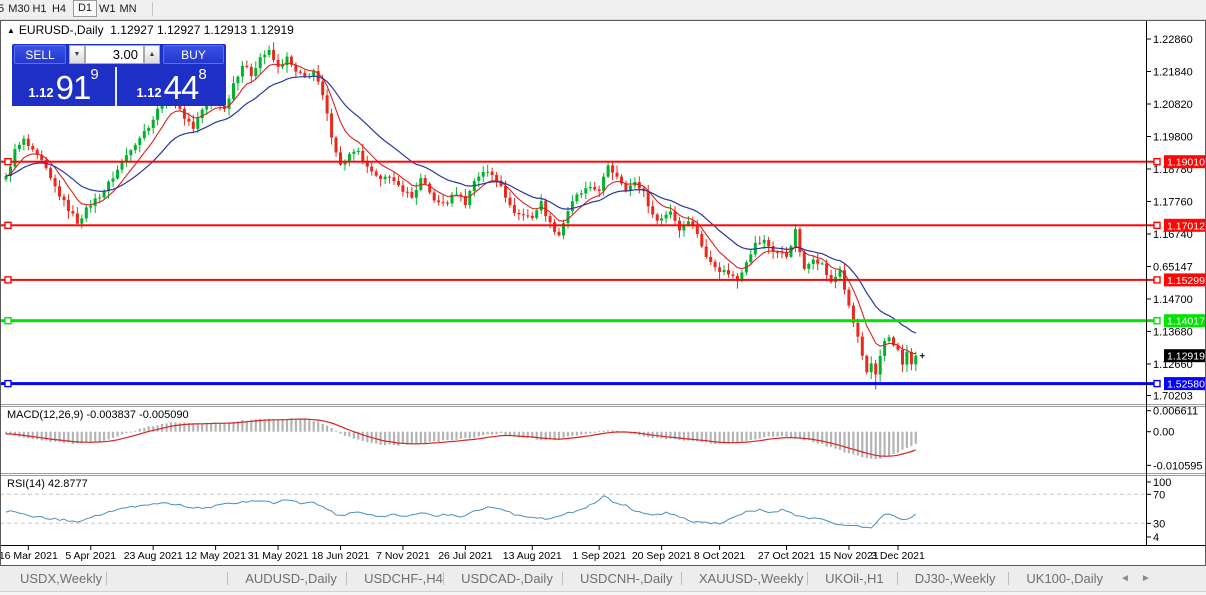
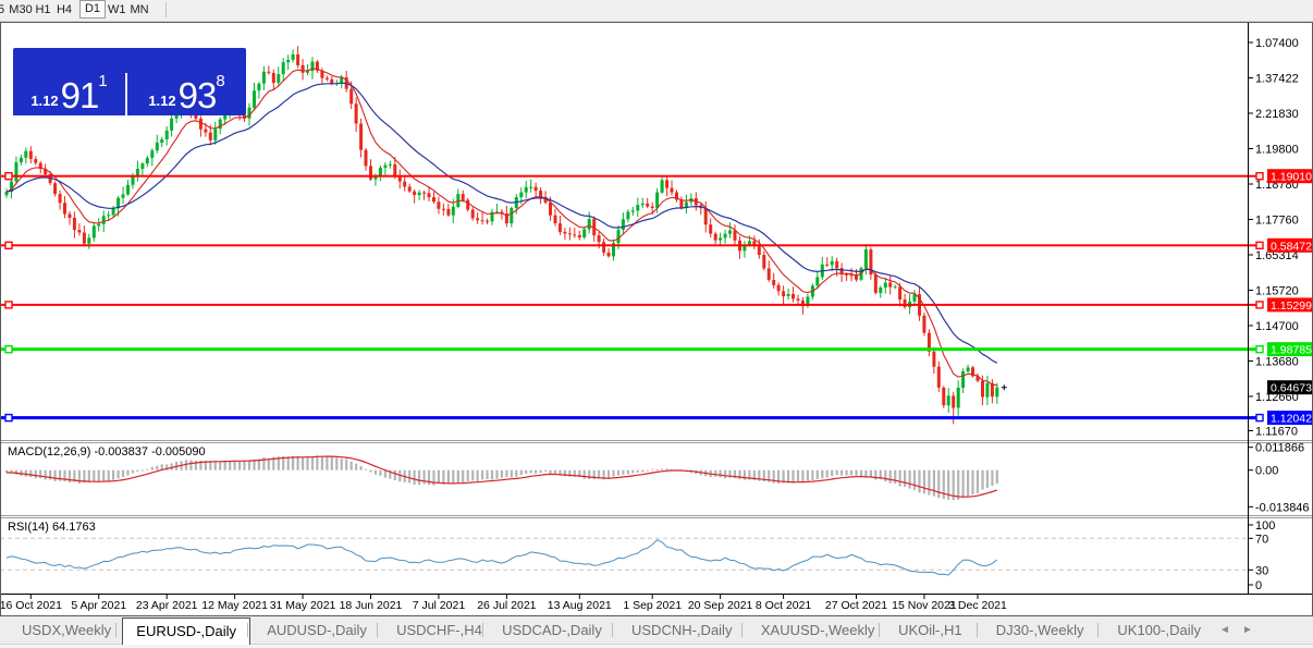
  5
  M30
  H1
  H4
  D1
  W1
  MN
- 1.22860
+ 1.07400
- 1.21840
+ 1.37422
- 1.20820
+ 2.21830
  1.19800
  1.18780
  1.17760
- 1.16740
+ 1.65314
- 0.65147
+ 1.15720
  1.14700
  1.13680
  1.12660
- 1.70203
+ 1.11670
  1.19010
- 1.17012
+ 0.58472
  1.15299
- 1.14017
+ 1.98785
- 1.52580
+ 1.12042
- 1.12919
+ 0.64673
- 0.006611
+ 0.011866
  0.00
- -0.010595
+ -0.013846
  100
  70
  30
- 4
+ 0
- 16 Mar 2021
+ 16 Oct 2021
  5 Apr 2021
- 23 Aug 2021
+ 23 Apr 2021
  12 May 2021
  31 May 2021
  18 Jun 2021
- 7 Nov 2021
+ 7 Jul 2021
  26 Jul 2021
  13 Aug 2021
  1 Sep 2021
  20 Sep 2021
  8 Oct 2021
  27 Oct 2021
  15 Nov 2021
  3 Dec 2021
- ▲ EURUSD-,Daily 1.12927 1.12927 1.12913 1.12919
- SELL
- 3.00
- BUY
  1.12
  91
- 9
+ 1
  1.12
- 44
+ 93
  8
  MACD(12,26,9) -0.003837 -0.005090
- RSI(14) 42.8777
+ RSI(14) 64.1763
  ◄
  ►
  USDX,Weekly
+ EURUSD-,Daily
  AUDUSD-,Daily
  USDCHF-,H4
  USDCAD-,Daily
  USDCNH-,Daily
  XAUUSD-,Weekly
  UKOil-,H1
  DJ30-,Weekly
  UK100-,Daily
